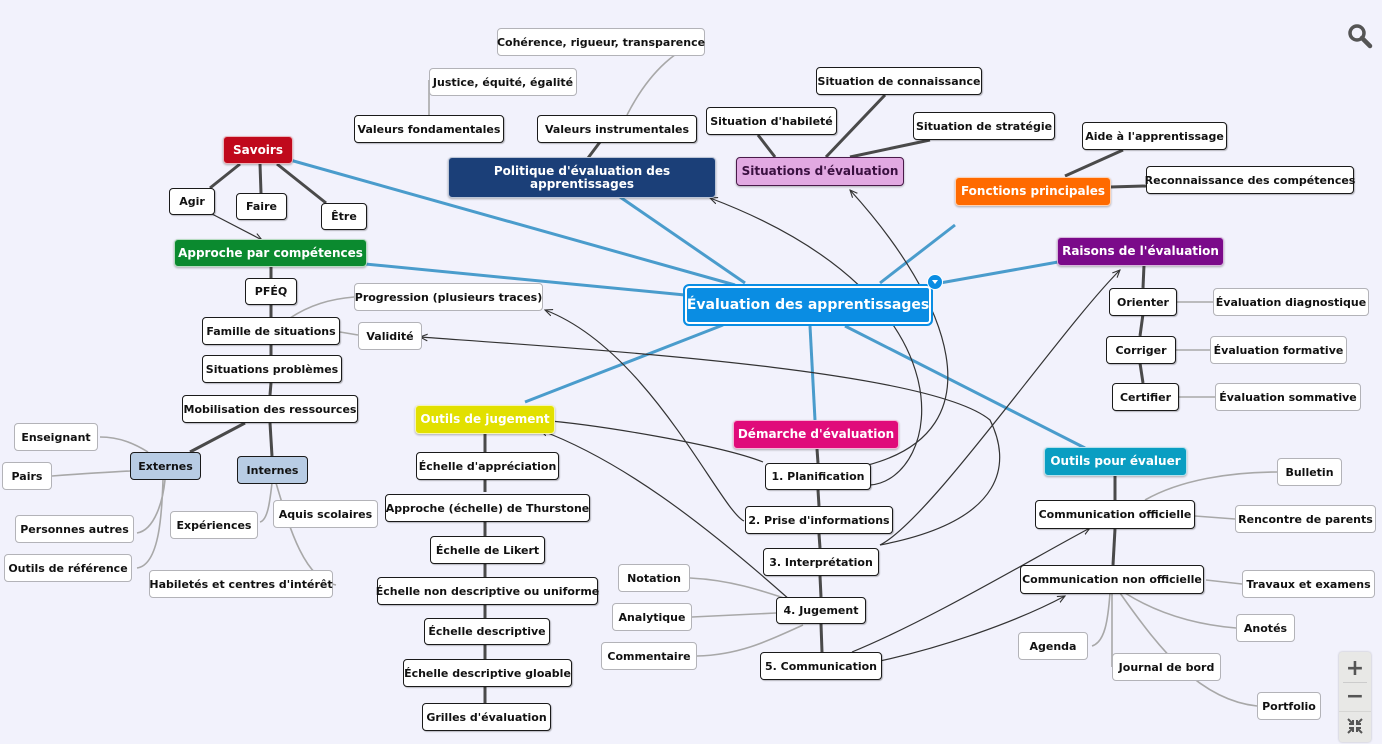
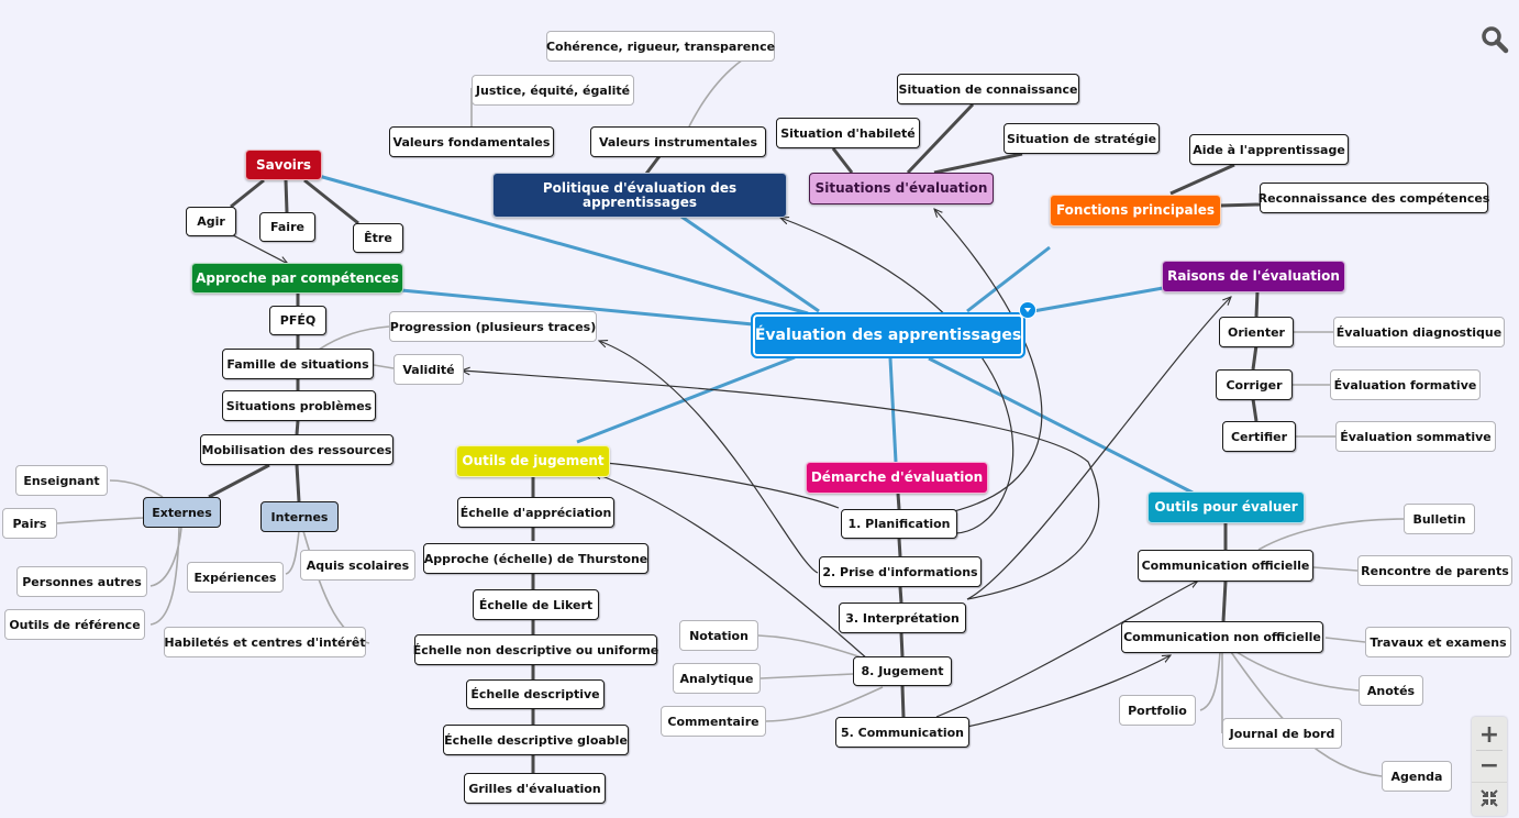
  Évaluation des apprentissages
  Savoirs
  Agir
  Faire
  Être
  Approche par compétences
  PFÉQ
  Famille de situations
  Situations problèmes
  Mobilisation des ressources
  Progression (plusieurs traces)
  Validité
  Externes
  Internes
  Enseignant
  Pairs
  Personnes autres
  Outils de référence
  Expériences
  Aquis scolaires
  Habiletés et centres d'intérêt
  Politique d'évaluation des apprentissages
  Valeurs fondamentales
  Valeurs instrumentales
  Justice, équité, égalité
  Cohérence, rigueur, transparence
  Situations d'évaluation
  Situation d'habileté
  Situation de connaissance
  Situation de stratégie
  Fonctions principales
  Aide à l'apprentissage
  Reconnaissance des compétences
  Raisons de l'évaluation
  Orienter
  Corriger
  Certifier
  Évaluation diagnostique
  Évaluation formative
  Évaluation sommative
  Outils de jugement
  Échelle d'appréciation
  Approche (échelle) de Thurstone
  Échelle de Likert
  Échelle non descriptive ou uniforme
  Échelle descriptive
  Échelle descriptive gloable
  Grilles d'évaluation
  Démarche d'évaluation
  1. Planification
  2. Prise d'informations
  3. Interprétation
- 4. Jugement
+ 8. Jugement
  5. Communication
  Notation
  Analytique
  Commentaire
  Outils pour évaluer
  Communication officielle
  Communication non officielle
  Bulletin
  Rencontre de parents
  Travaux et examens
  Anotés
- Agenda
+ Portfolio
  Journal de bord
- Portfolio
+ Agenda
  +
  −
